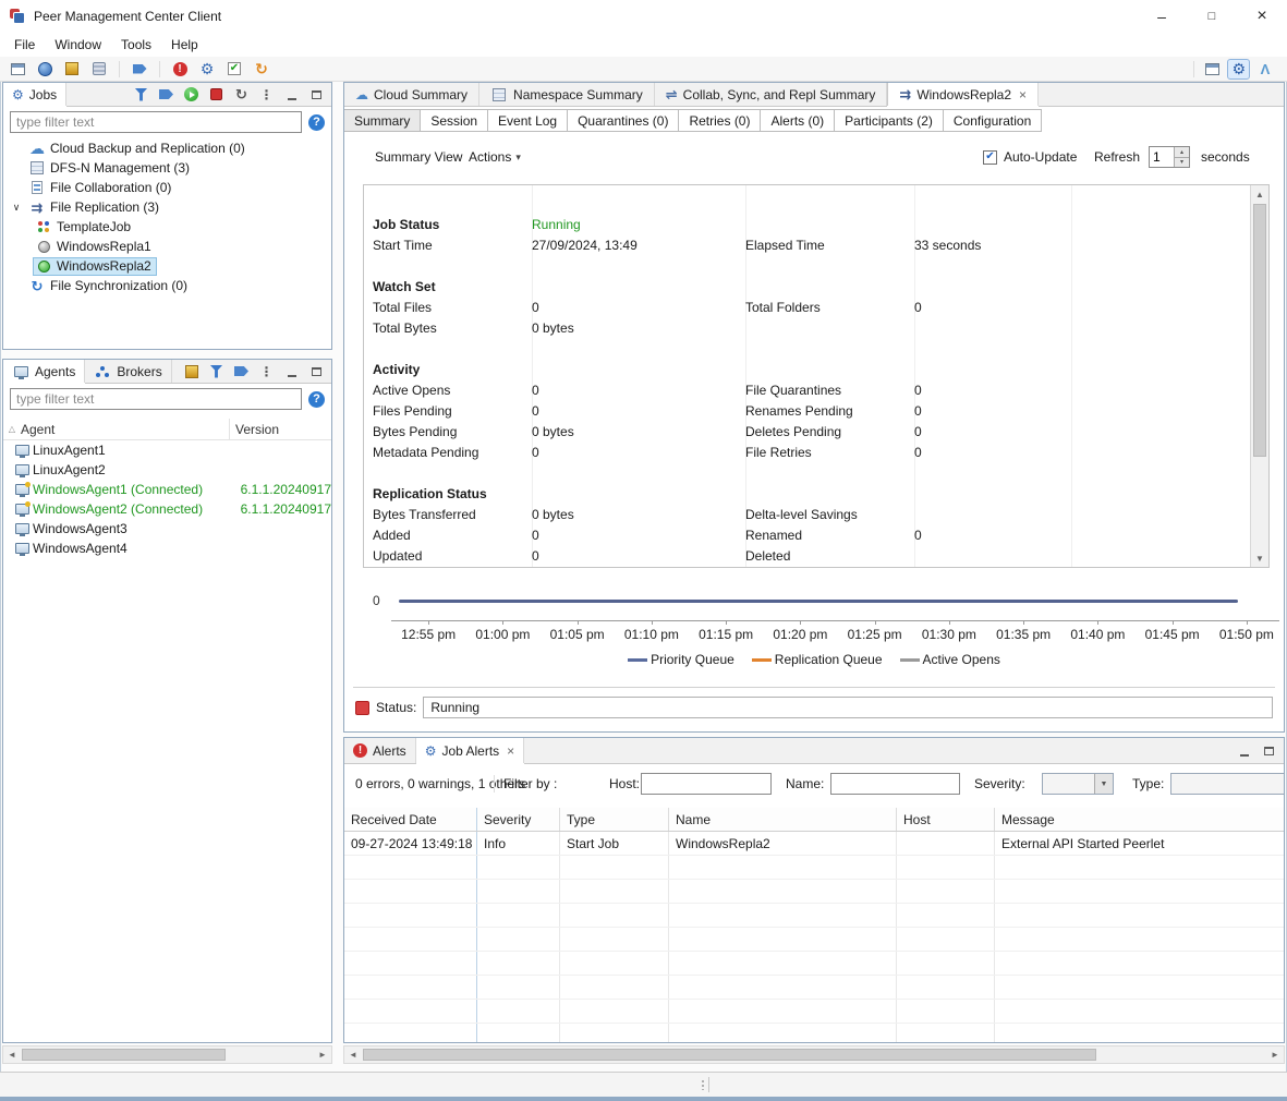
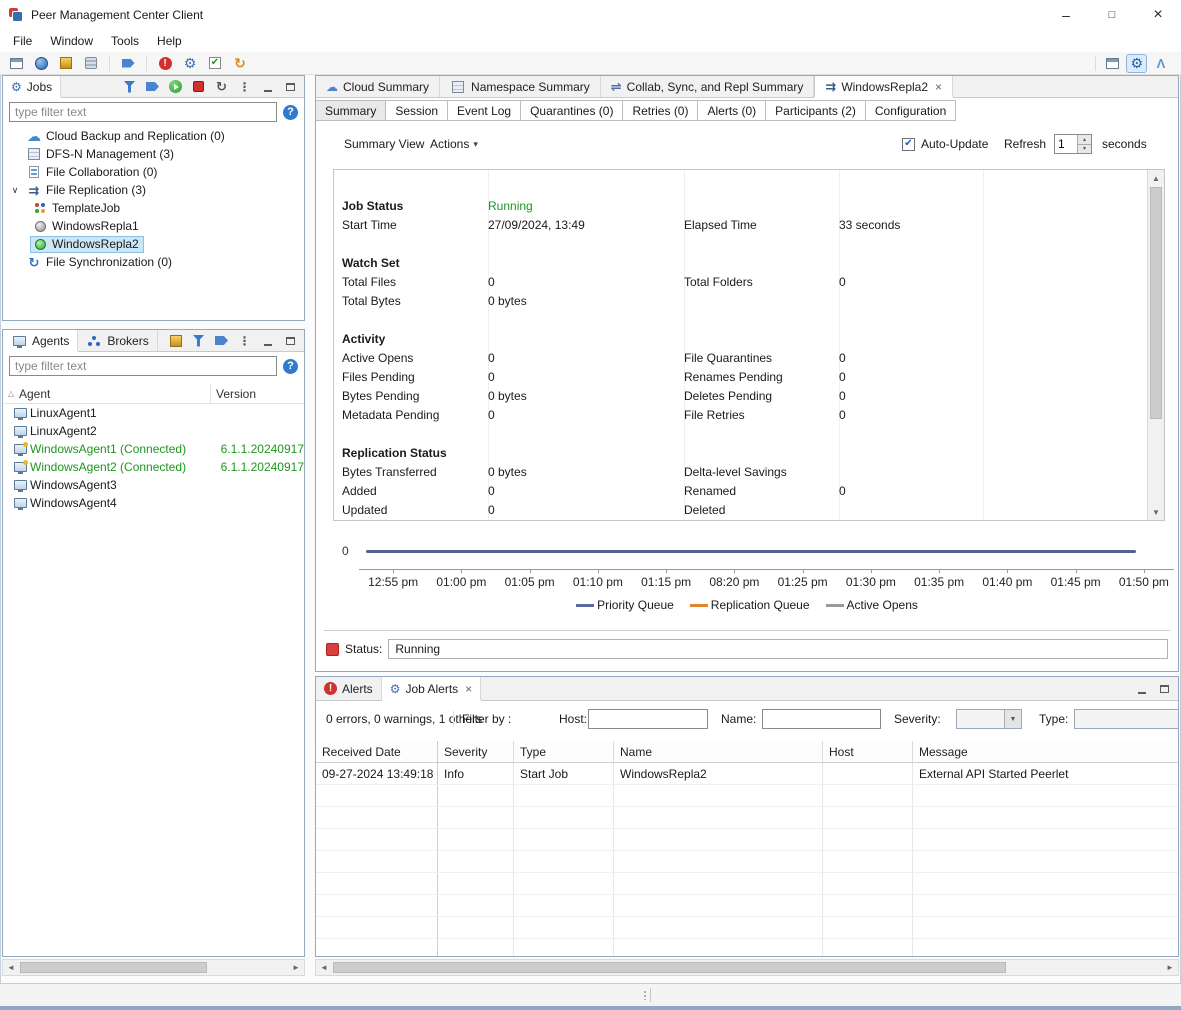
  Peer Management Center Client
  –
  □
  ×
  File
  Window
  Tools
  Help
  !
  ⚙
  ✔
  ↻
  ⚙
  Λ
  ⚙
  Jobs
  ↻
  ⋮
  type filter text
  ?
  ☁
  Cloud Backup and Replication (0)
  DFS-N Management (3)
  File Collaboration (0)
  ∨
  ⇉
  File Replication (3)
  TemplateJob
  WindowsRepla1
  WindowsRepla2
  ↻
  File Synchronization (0)
  Agents
  Brokers
  ⋮
  type filter text
  ?
  △
  Agent
  Version
  LinuxAgent1
  LinuxAgent2
  WindowsAgent1 (Connected)
  6.1.1.20240917
  WindowsAgent2 (Connected)
  6.1.1.20240917
  WindowsAgent3
  WindowsAgent4
  ◄
  ►
  ☁
  Cloud Summary
  Namespace Summary
  ⇌
  Collab, Sync, and Repl Summary
  ⇉
  WindowsRepla2
  ×
  Summary
  Session
  Event Log
  Quarantines (0)
  Retries (0)
  Alerts (0)
  Participants (2)
  Configuration
  Summary View
  Actions
  ▾
  ✔
  Auto-Update
  Refresh
  1
  seconds
  Job Status
  Running
  Start Time
  27/09/2024, 13:49
  Elapsed Time
  33 seconds
  Watch Set
  Total Files
  0
  Total Folders
  0
  Total Bytes
  0 bytes
  Activity
  Active Opens
  0
  File Quarantines
  0
  Files Pending
  0
  Renames Pending
  0
  Bytes Pending
  0 bytes
  Deletes Pending
  0
  Metadata Pending
  0
  File Retries
  0
  Replication Status
  Bytes Transferred
  0 bytes
  Delta-level Savings
  Added
  0
  Renamed
  0
  Updated
  0
  Deleted
  ▲
  ▼
  0
  12:55 pm
  01:00 pm
  01:05 pm
  01:10 pm
  01:15 pm
- 01:20 pm
+ 08:20 pm
  01:25 pm
  01:30 pm
  01:35 pm
  01:40 pm
  01:45 pm
  01:50 pm
  Priority Queue
  Replication Queue
  Active Opens
  Status:
  Running
  !
  Alerts
  ⚙
  Job Alerts
  ×
  0 errors, 0 warnings, 1thers
  Filter by :
  Host:
  Name:
  Severity:
  Type:
  Received Date
  Severity
  Type
  Name
  Host
  Message
  09-27-2024 13:49:18
  Info
  Start Job
  WindowsRepla2
  External API Started Peerlet
  ◄
  ►
